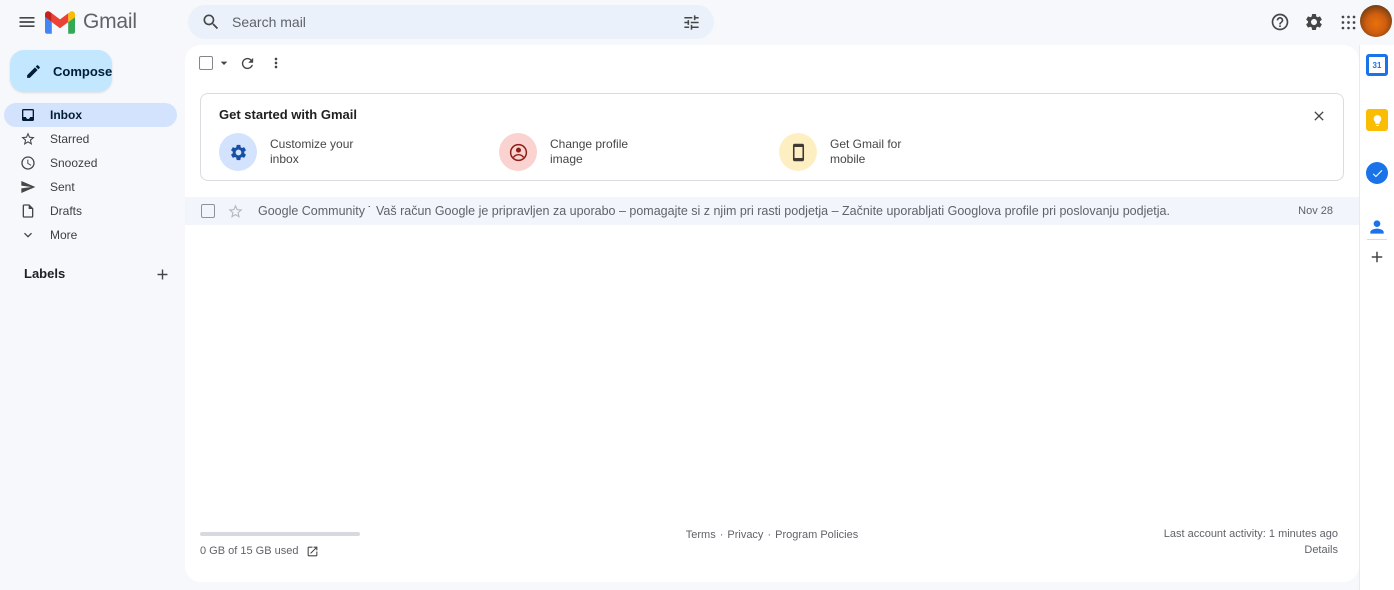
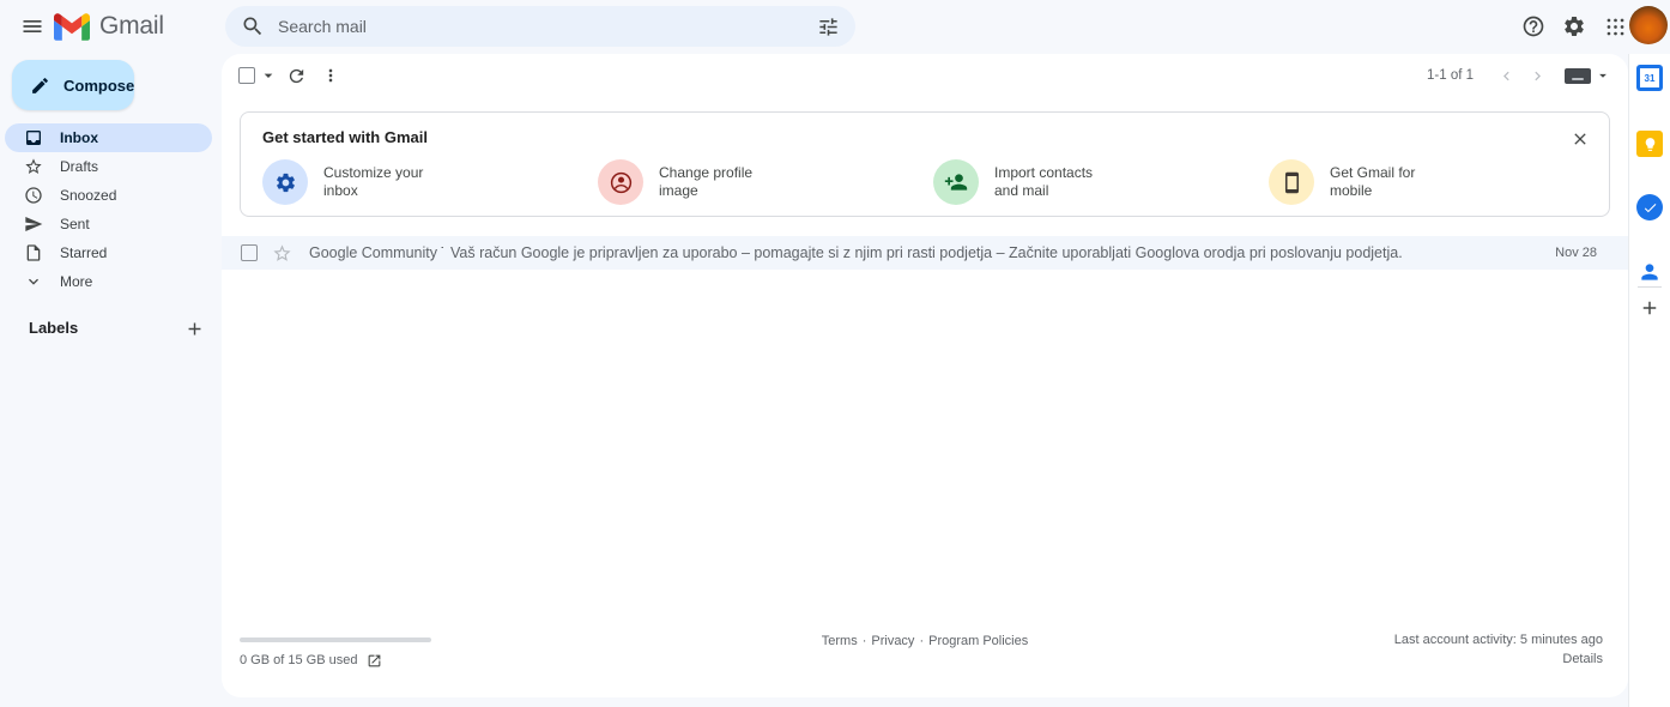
  Gmail
  Search mail
  Compose
  Inbox
- Starred
+ Drafts
  Snoozed
  Sent
- Drafts
+ Starred
  More
  Labels
+ 1-1 of 1
  Get started with Gmail
  Customize your inbox
  Change profile image
+ Import contacts and mail
  Get Gmail for mobile
  Google Community
- Vaš račun Google je pripravljen za uporabo – pomagajte si z njim pri rasti podjetja – Začnite uporabljati Googlova profile pri poslovanju podjetja.
+ Vaš račun Google je pripravljen za uporabo – pomagajte si z njim pri rasti podjetja – Začnite uporabljati Googlova orodja pri poslovanju podjetja.
  Nov 28
  0 GB of 15 GB used
  Terms · Privacy · Program Policies
- Last account activity: 1 minutes ago
+ Last account activity: 5 minutes ago
  Details
  31
